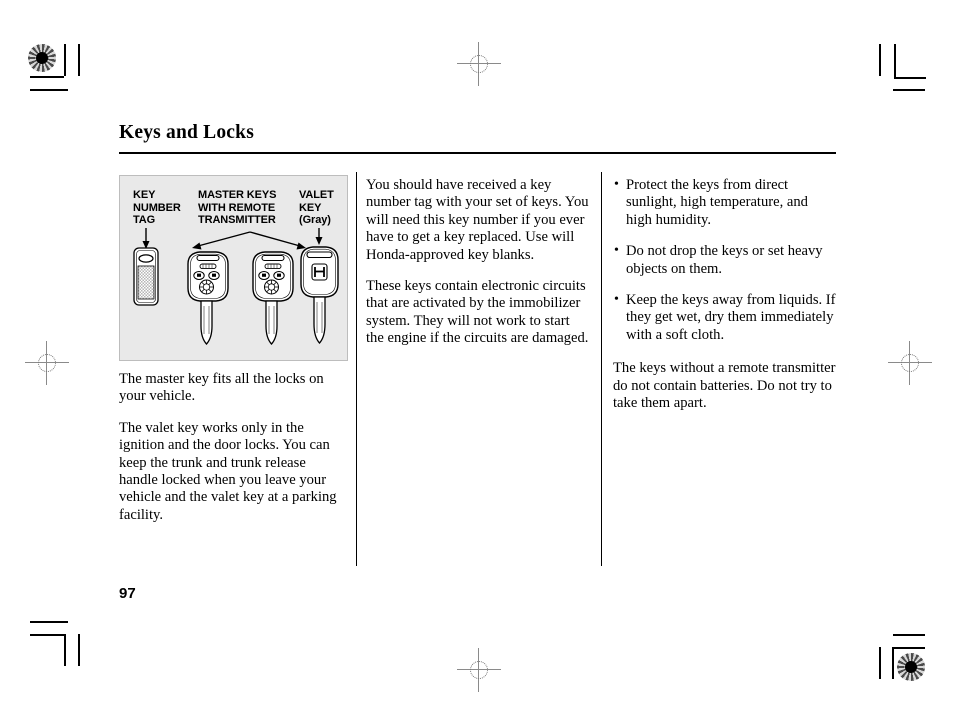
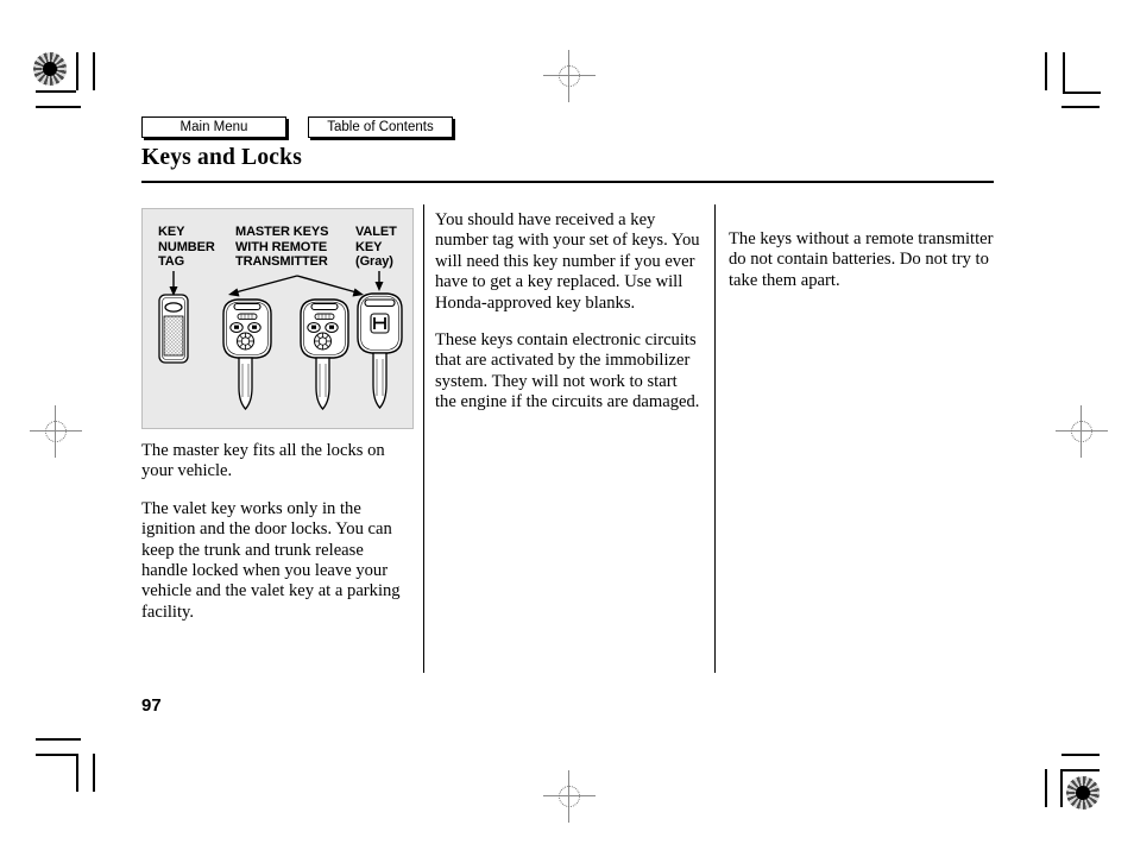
+ Main Menu
+ Table of Contents
  Keys and Locks
  KEY
  NUMBER
  TAG
  MASTER KEYS
  WITH REMOTE
  TRANSMITTER
  VALET
  KEY
  (Gray)
  The master key fits all the locks on your vehicle.
  The valet key works only in the ignition and the door locks. You can keep the trunk and trunk release handle locked when you leave your vehicle and the valet key at a parking facility.
  You should have received a key number tag with your set of keys. You will need this key number if you ever have to get a key replaced. Use will Honda-approved key blanks.
  These keys contain electronic circuits that are activated by the immobilizer system. They will not work to start the engine if the circuits are damaged.
- Protect the keys from direct sunlight, high temperature, and high humidity.
- Do not drop the keys or set heavy objects on them.
- Keep the keys away from liquids. If they get wet, dry them immediately with a soft cloth.
  The keys without a remote transmitter do not contain batteries. Do not try to take them apart.
  97
